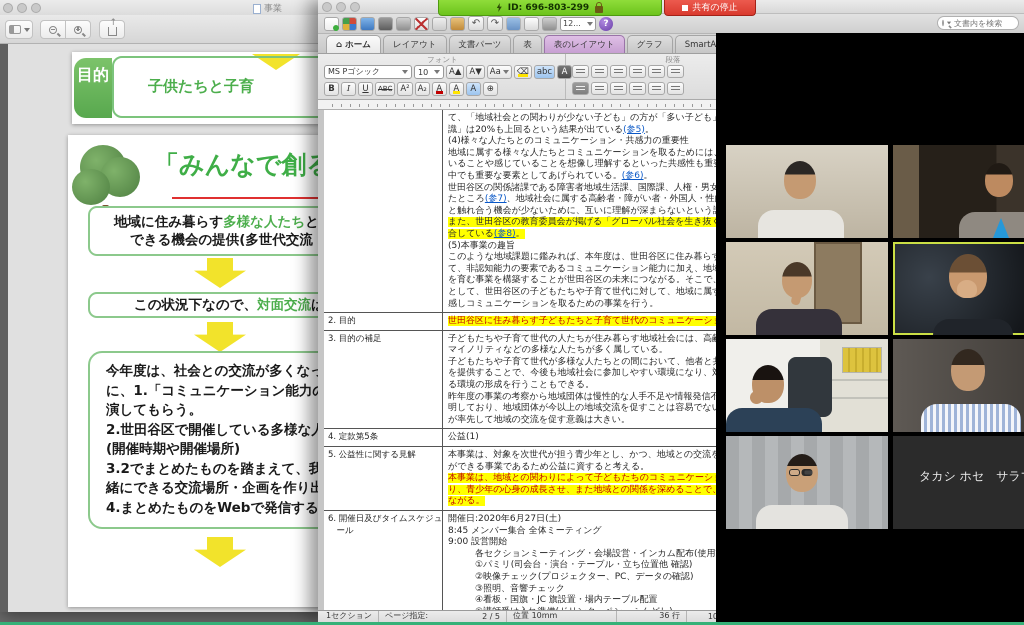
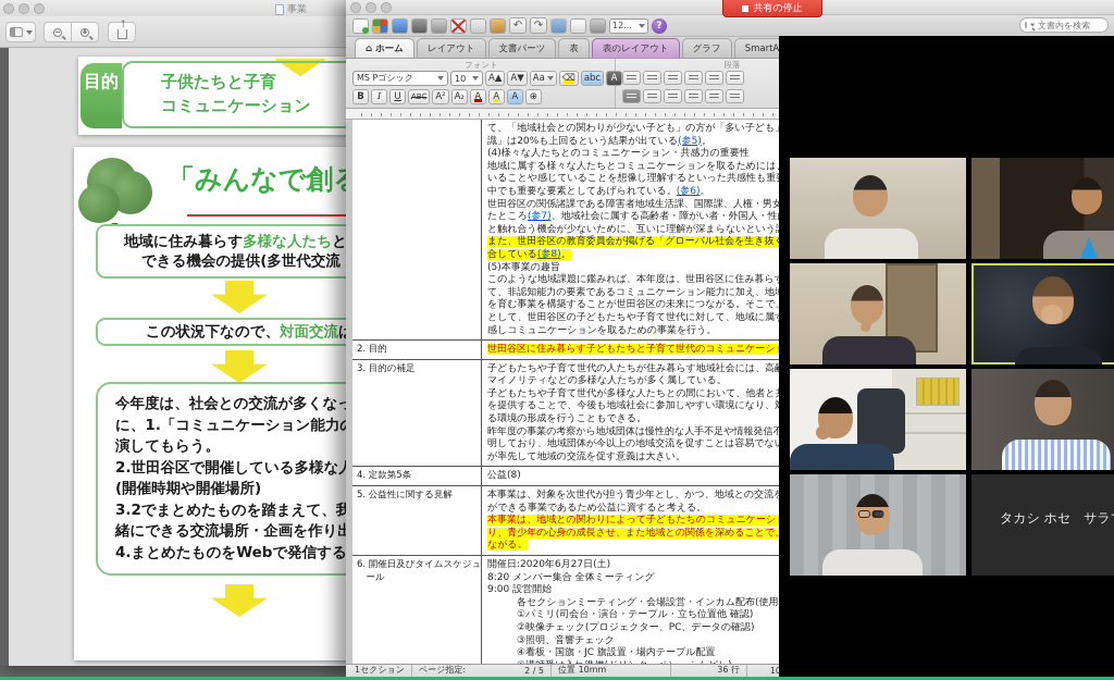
  事業
  目的
  子供たちと子育
+ コミュニケーション
  「みんなで創
  地域に住み暮らす多様な人たちと
  できる機会の提供(多世代交流
  この状況下なので、対面交流
  今年度は、社会との交流が多くな
  に、1.「コミュニケーション能力
  演してもらう。
  2.世田谷区で開催している多様な
  (開催時期や開催場所)
  3.2でまとめたものを踏まえて、我
  緒にできる交流場所・企画を作り
  4.まとめたものをWebで発信する
  ↶
  ↷
  12...
  ?
  文書内を検索
  ⌂
  ホーム
  レイアウト
  文書パーツ
  表
  表のレイアウト
  グラフ
  SmartA
  フォント
  MS Pゴシック
  10
  A
  ▲
  A
  ▼
  Aa
  ⌫
  abc
  A
  B
  I
  U
  ABC
  A²
  A₂
  A
  A
  A
  ⊕
  段落
  て、「地域社会との関わりが少ない子ども」の方が「多い子ども
  識」は20%も上回るという結果が出ている(参5)。
  (4)様々な人たちとのコミュニケーション・共感力の重要性
  地域に属する様々な人たちとコミュニケーションを取るためには
  いることや感じていることを想像し理解するといった共感性も重
  中でも重要な要素としてあげられている。(参6)。
  世田谷区の関係諸課である障害者地域生活課、国際課、人権・男女
  たところ(参7)、地域社会に属する高齢者・障がい者・外国人・性
  と触れ合う機会が少ないために、互いに理解が深まらないという
  また、世田谷区の教育委員会が掲げる「グローバル社会を生き抜
  合している(参8)。
  (5)本事業の趣旨
  このような地域課題に鑑みれば、本年度は、世田谷区に住み暮ら
  て、非認知能力の要素であるコミュニケーション能力に加え、地
  を育む事業を構築することが世田谷区の未来につながる。そこで
  として、世田谷区の子どもたちや子育て世代に対して、地域に属
  感しコミュニケーションを取るための事業を行う。
  2. 目的
  世田谷区に住み暮らす子どもたちと子育て世代のコミュニケーシ
  3. 目的の補足
  子どもたちや子育て世代の人たちが住み暮らす地域社会には、高
  マイノリティなどの多様な人たちが多く属している。
  子どもたちや子育て世代が多様な人たちとの間において、他者と
  を提供することで、今後も地域社会に参加しやすい環境になり、
  る環境の形成を行うこともできる。
  昨年度の事業の考察から地域団体は慢性的な人手不足や情報発信不
  明しており、地域団体が今以上の地域交流を促すことは容易でな
  が率先して地域の交流を促す意義は大きい。
  4. 定款第5条
- 公益(1)
+ 公益(8)
  5. 公益性に関する見解
  本事業は、対象を次世代が担う青少年とし、かつ、地域との交流
  ができる事業であるため公益に資すると考える。
  本事業は、地域との関わりによって子どもたちのコミュニケーシ
  り、青少年の心身の成長させ、また地域との関係を深めることで
  ながる。
  6. 開催日及びタイムスケジュ
  ール
  開催日:2020年6月27日(土)
- 8:45 メンバー集合 全体ミーティング
+ 8:20 メンバー集合 全体ミーティング
  9:00 設営開始
  各セクションミーティング・会場設営・インカム配布(使用
  ①パミリ(司会台・演台・テーブル・立ち位置他 確認)
  ②映像チェック(プロジェクター、PC、データの確認)
  ③照明、音響チェック
  ④看板・国旗・JC 旗設置・場内テーブル配置
  1セクション
  ページ指定:
  2 / 5
  位置 10mm
  36 行
  タカシ ホセ サラ
- ID: 696-803-299
  共有の停止
